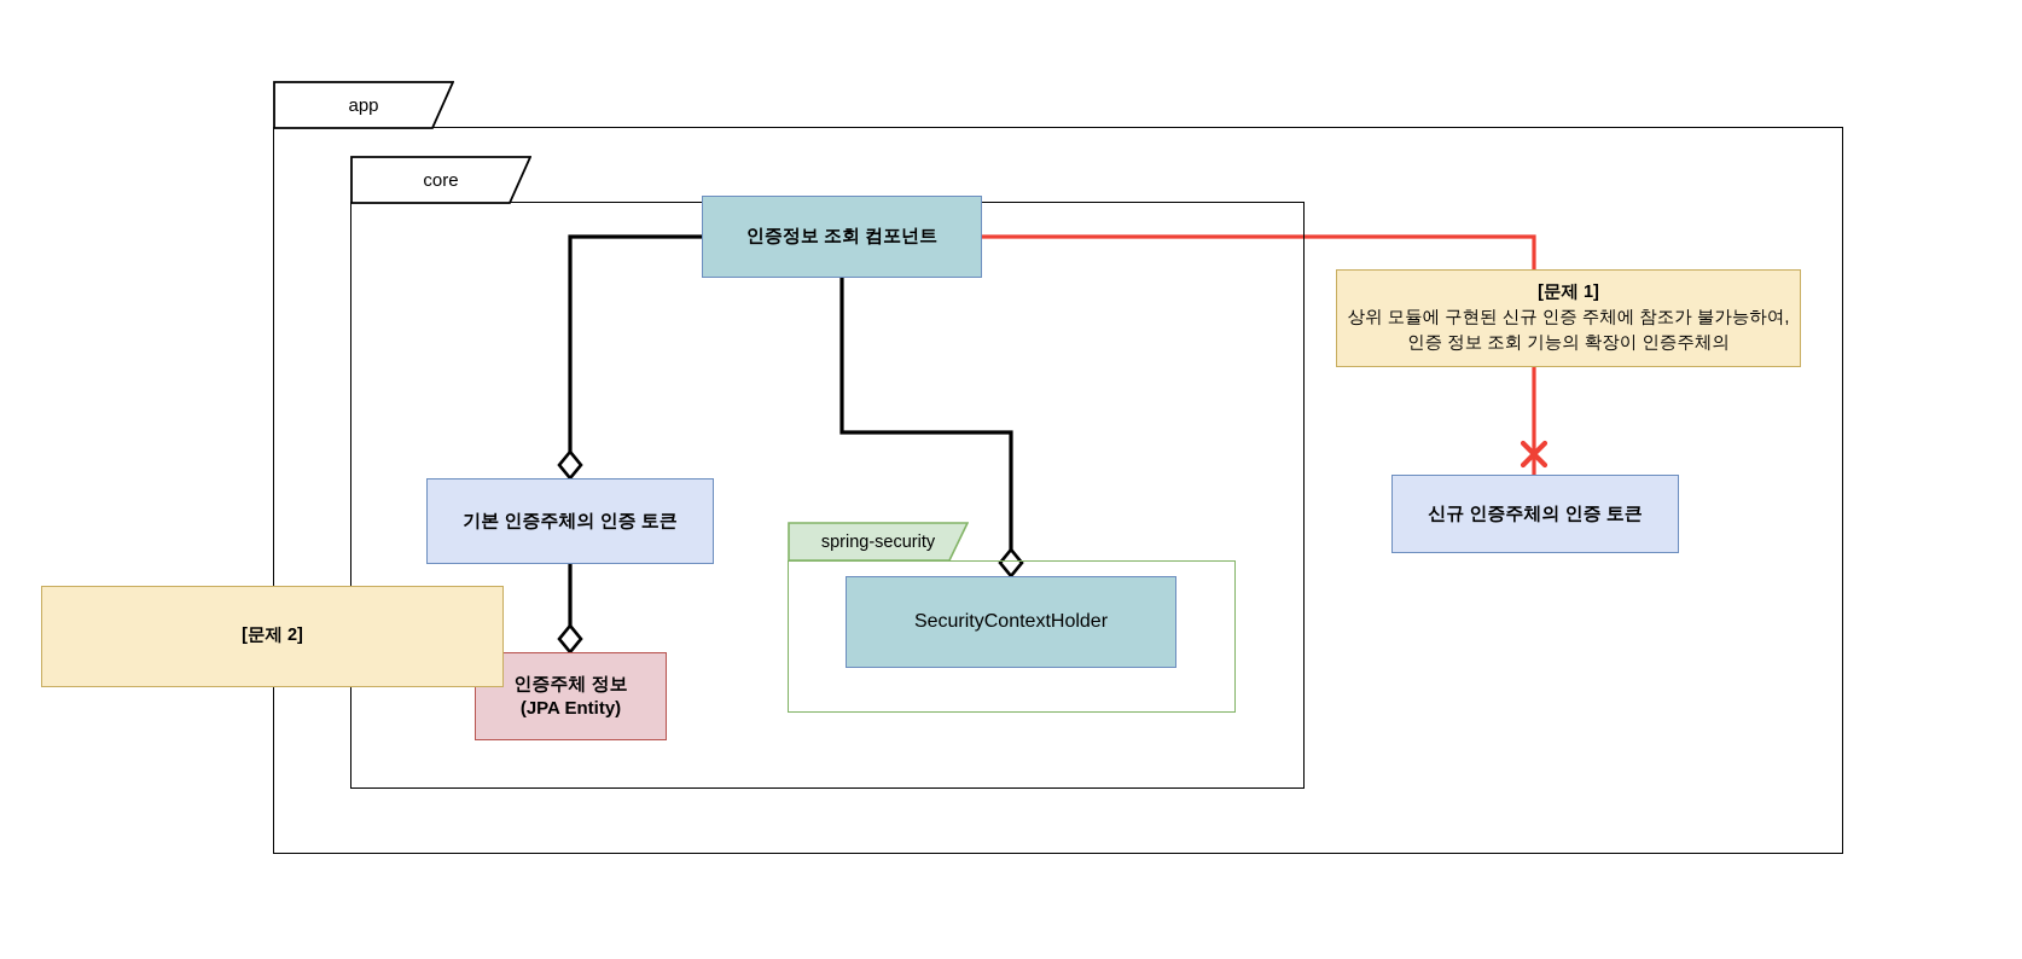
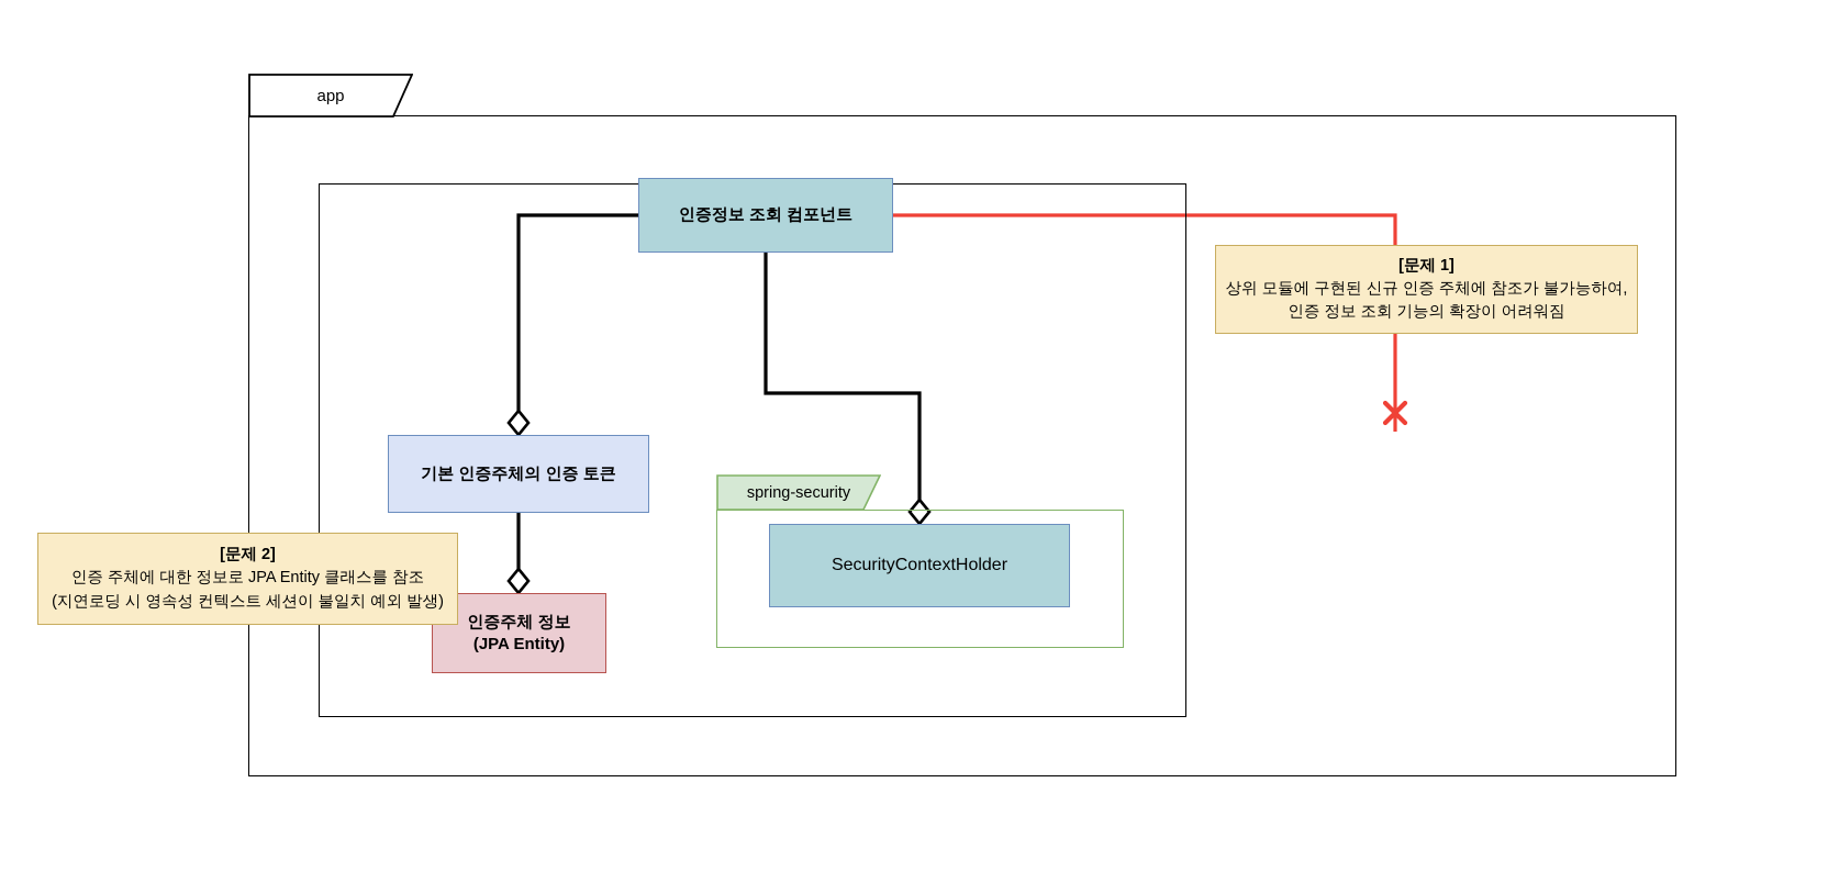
  app
- core
  spring-security
  인증정보 조회 컴포넌트
  기본 인증주체의 인증 토큰
  인증주체 정보
  (JPA Entity)
  SecurityContextHolder
- 신규 인증주체의 인증 토큰
  [문제 1]
  상위 모듈에 구현된 신규 인증 주체에 참조가 불가능하여,
- 인증 정보 조회 기능의 확장이 인증주체의
+ 인증 정보 조회 기능의 확장이 어려워짐
  [문제 2]
+ 인증 주체에 대한 정보로 JPA Entity 클래스를 참조
+ (지연로딩 시 영속성 컨텍스트 세션이 불일치 예외 발생)
